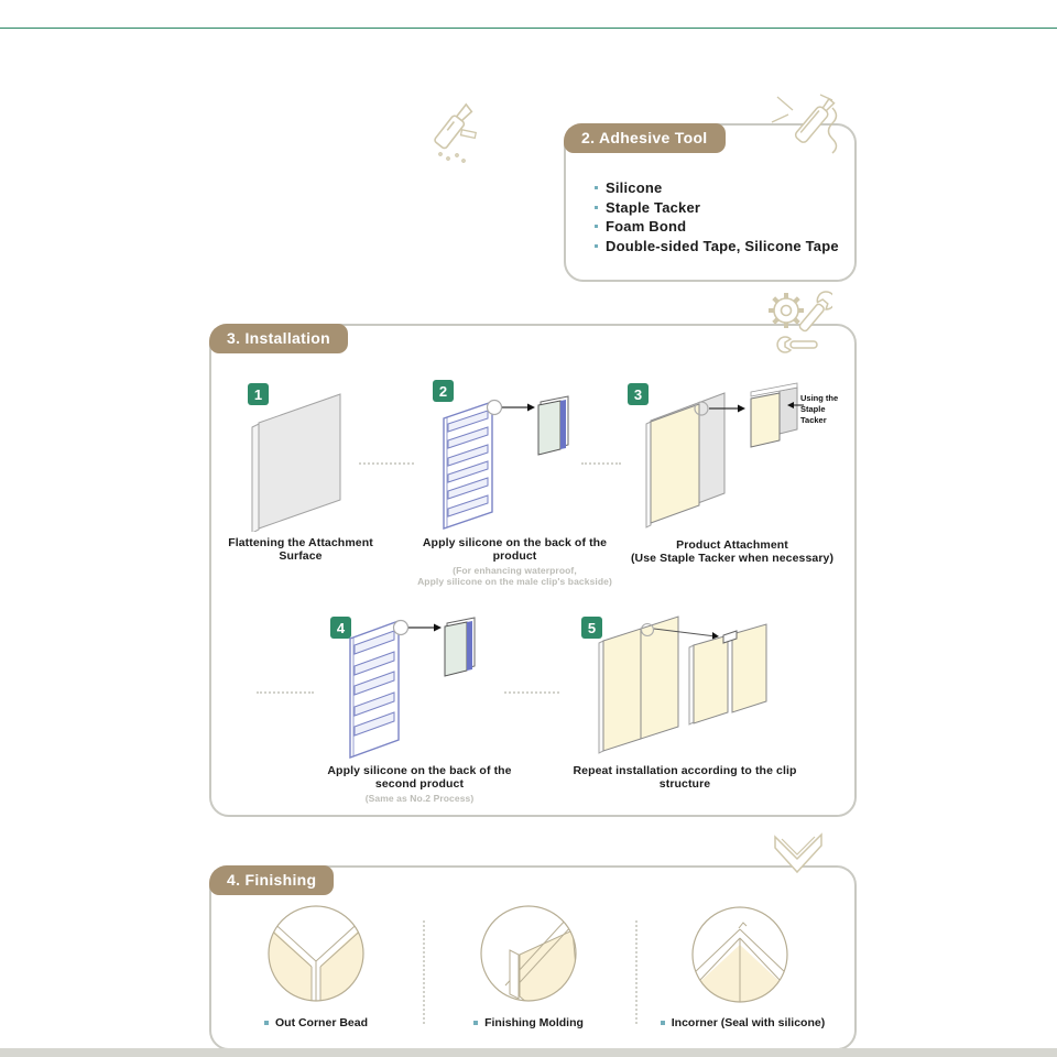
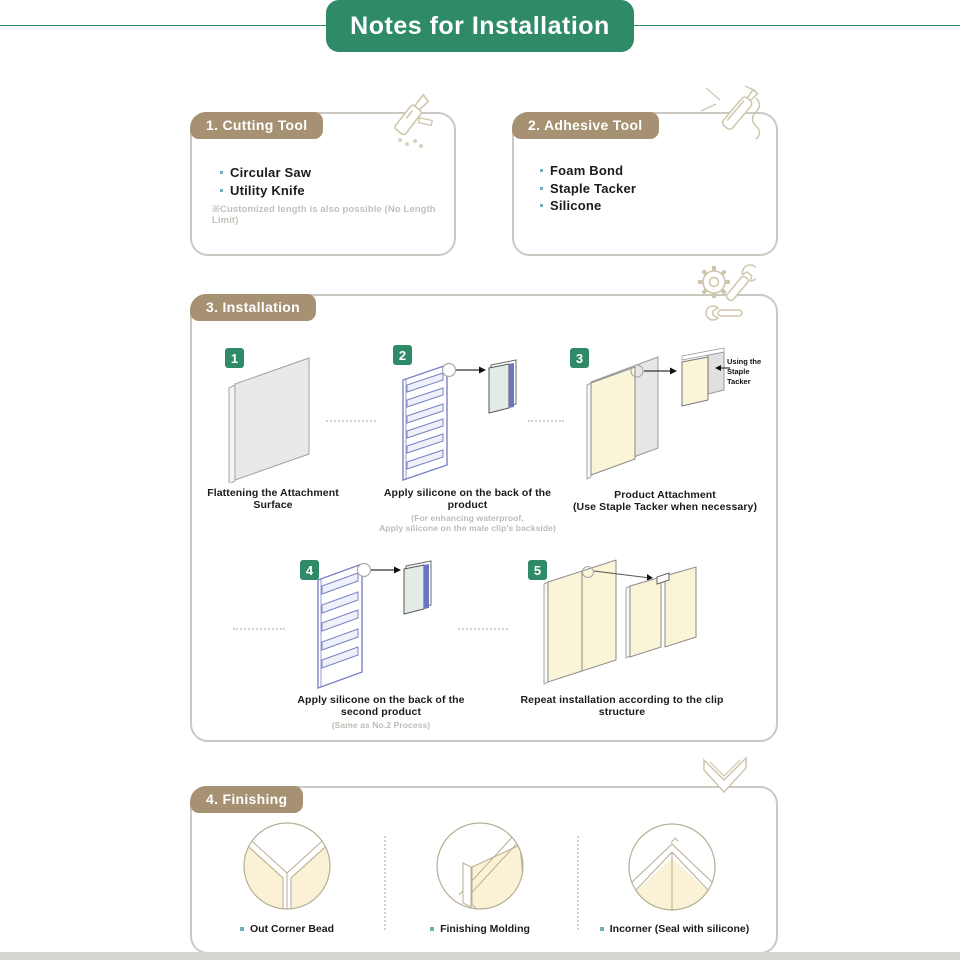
+ Notes for Installation
+ 1. Cutting Tool
+ Circular Saw
+ Utility Knife
+ ※Customized length is also possible (No Length Limit)
  2. Adhesive Tool
- Silicone
+ Foam Bond
  Staple Tacker
- Foam Bond
+ Silicone
- Double-sided Tape, Silicone Tape
  3. Installation
  1
  2
  3
  4
  5
  Using the
  Staple Tacker
  Flattening the Attachment Surface
  Apply silicone on the back of the product
  (For enhancing waterproof,
  Apply silicone on the male clip's backside)
  Product Attachment
  (Use Staple Tacker when necessary)
  Apply silicone on the back of the second product
  (Same as No.2 Process)
  Repeat installation according to the clip structure
  4. Finishing
  Out Corner Bead
  Finishing Molding
  Incorner (Seal with silicone)
